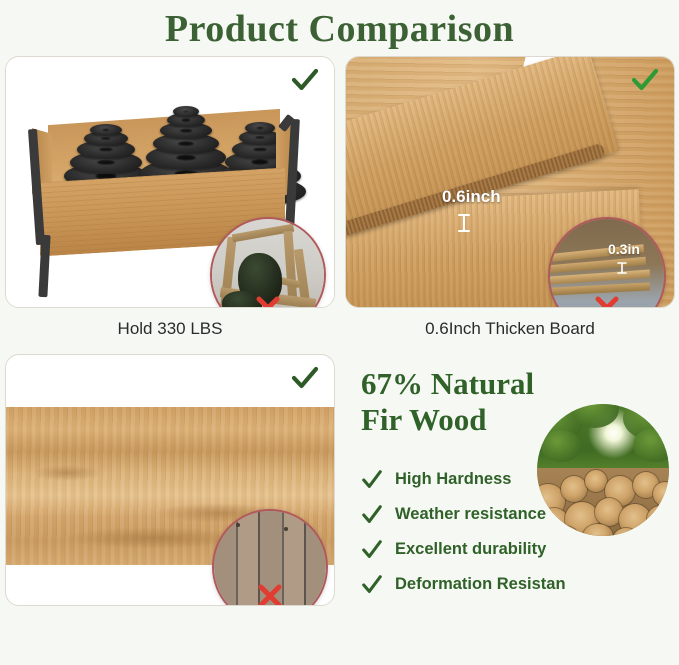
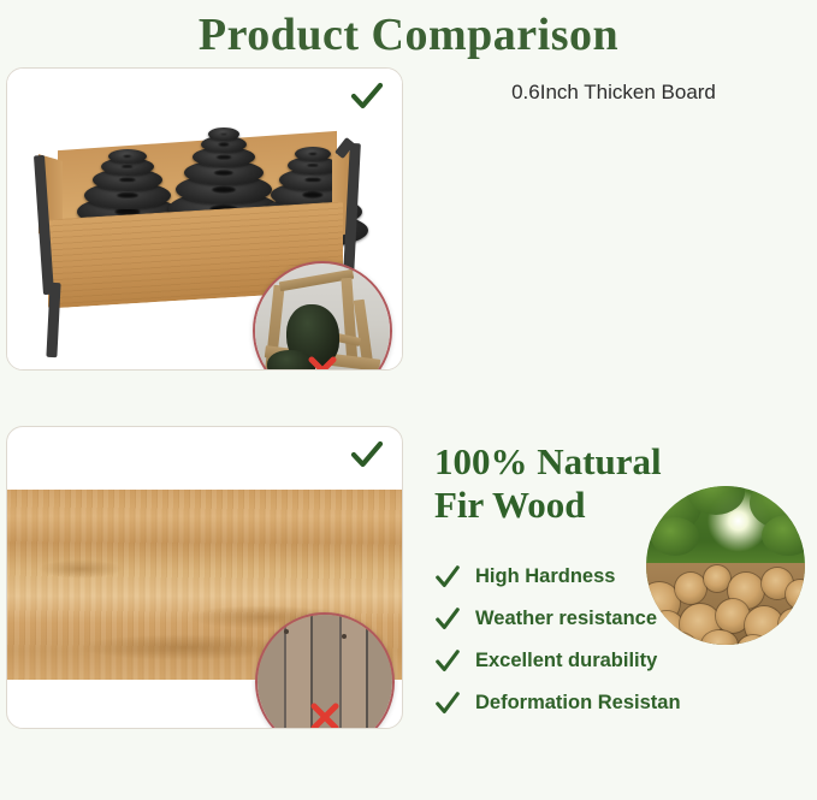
  Product Comparison
- Hold 330 LBS
- 0.6inch
- 0.3in
  0.6Inch Thicken Board
- 67% Natural
+ 100% Natural
  Fir Wood
  High Hardness
  Weather resistanc
  Excellent durability
  Deformation Resistan
